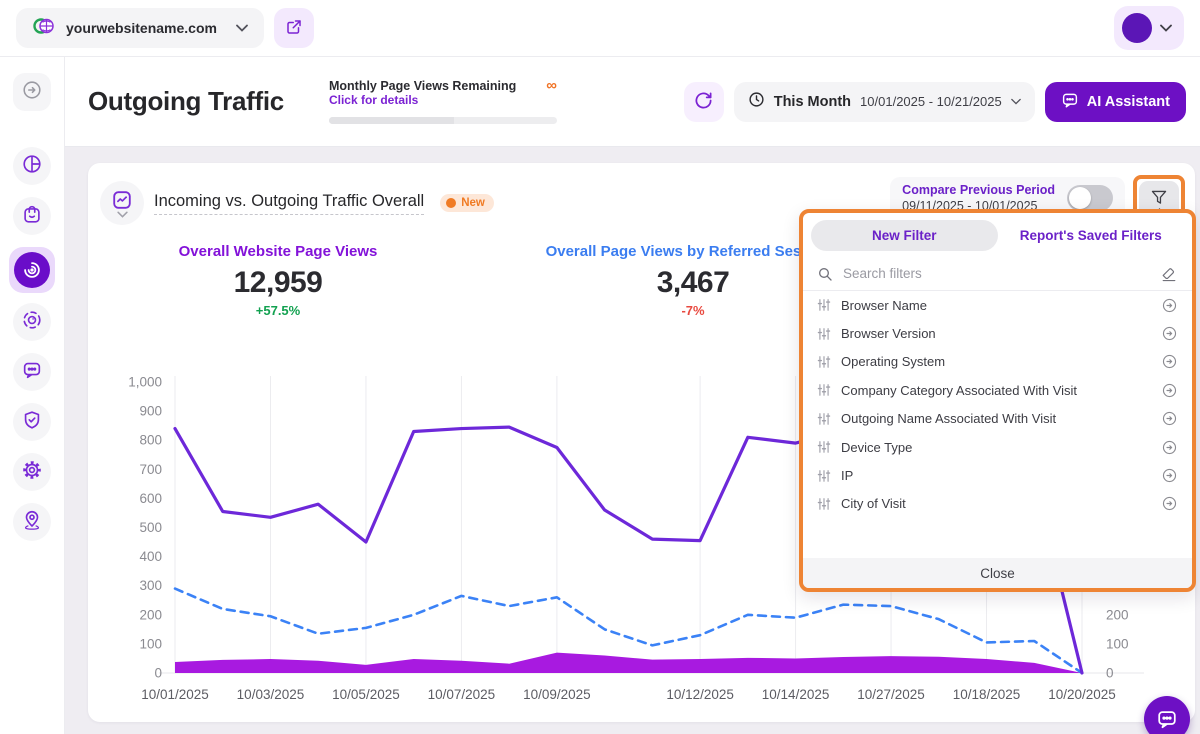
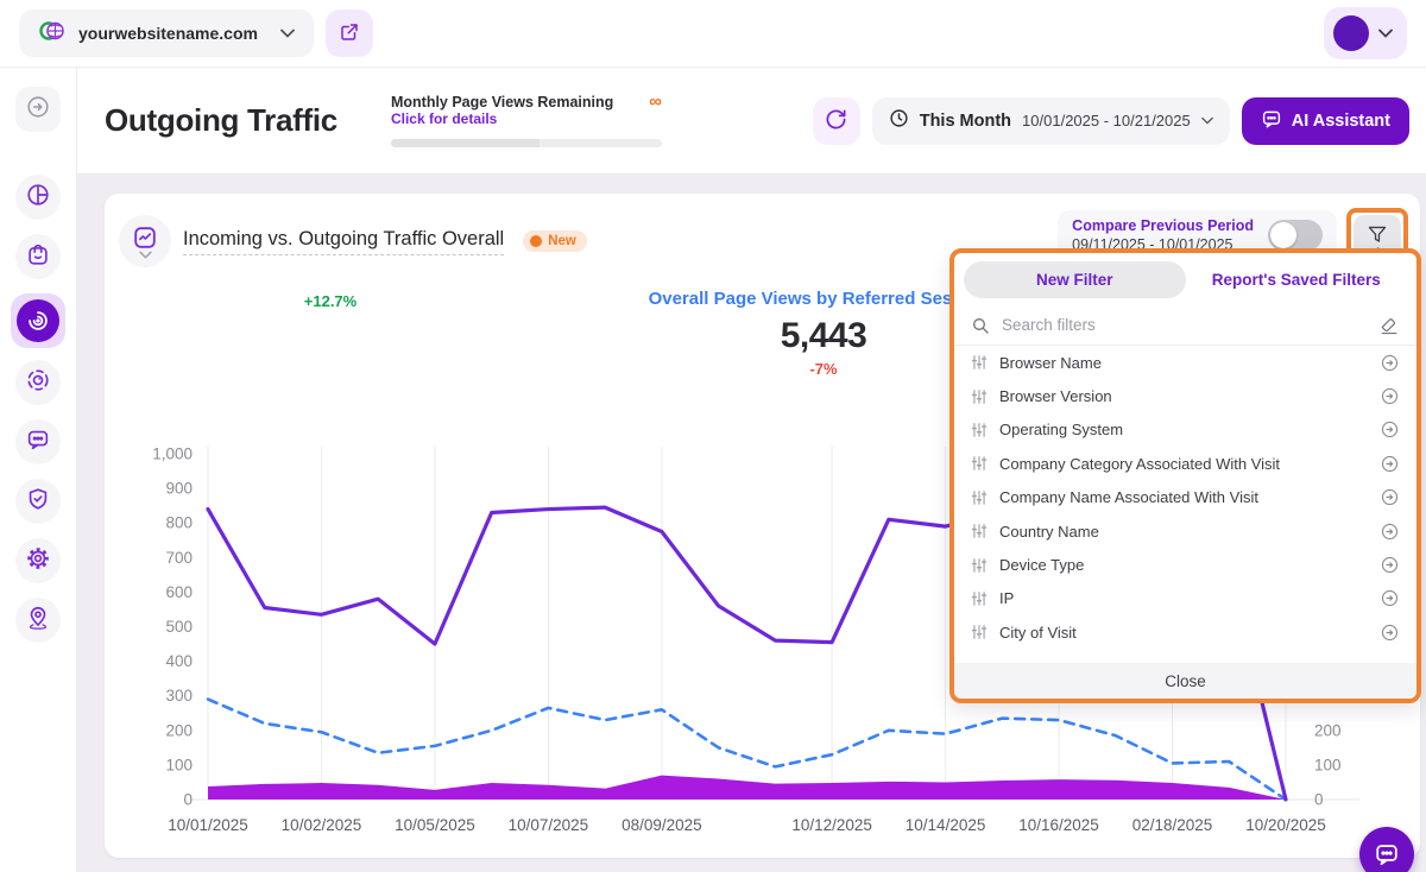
  yourwebsitename.com
  Outgoing Traffic
  Monthly Page Views Remaining
  Click for details
  ∞
  This Month
  10/01/2025 - 10/21/2025
  AI Assistant
  Incoming vs. Outgoing Traffic Overall
  New
  Compare Previous Period
  09/11/2025 - 10/01/2025
- Overall Website Page Views
- 12,959
- +57.5%
+ +12.7%
  Overall Page Views by Referred Ses
- 3,467
+ 5,443
  -7%
  0
  100
  200
  300
  400
  500
  600
  700
  800
  900
  1,000
  200
  100
  0
  10/01/2025
- 10/03/2025
+ 10/02/2025
  10/05/2025
  10/07/2025
- 10/09/2025
+ 08/09/2025
  10/12/2025
  10/14/2025
- 10/27/2025
+ 10/16/2025
- 10/18/2025
+ 02/18/2025
  10/20/2025
  New Filter
  Report's Saved Filters
  Search filters
  Browser Name
  Browser Version
  Operating System
  Company Category Associated With Visit
- Outgoing Name Associated With Visit
+ Company Name Associated With Visit
+ Country Name
  Device Type
  IP
  City of Visit
  Close
